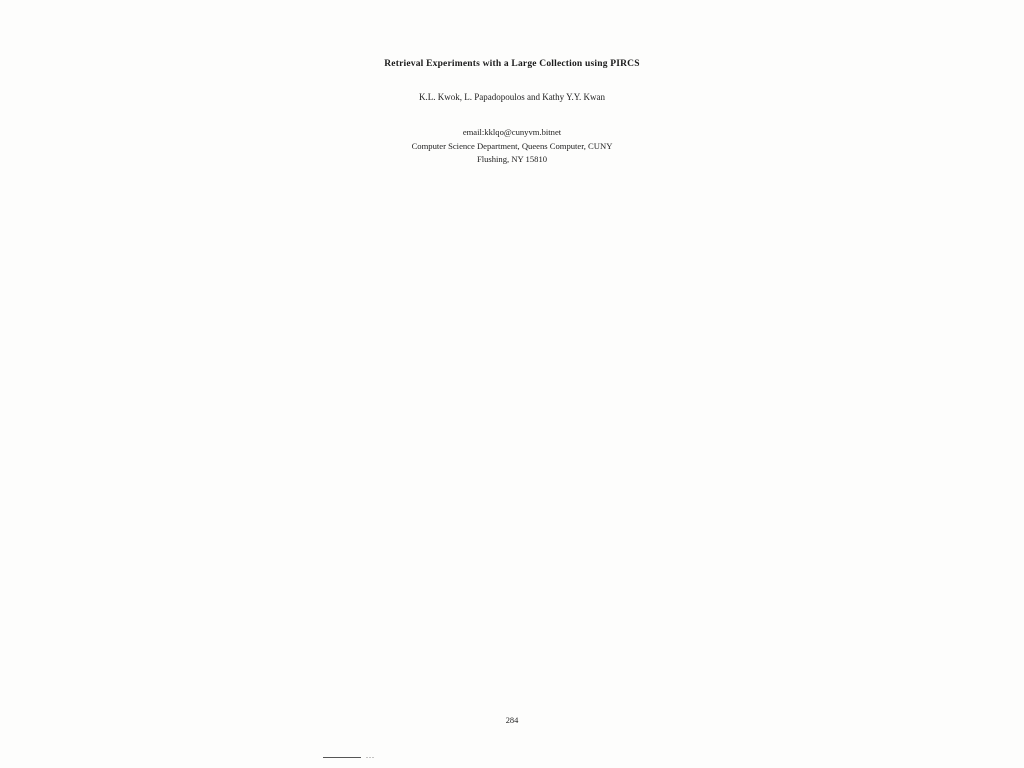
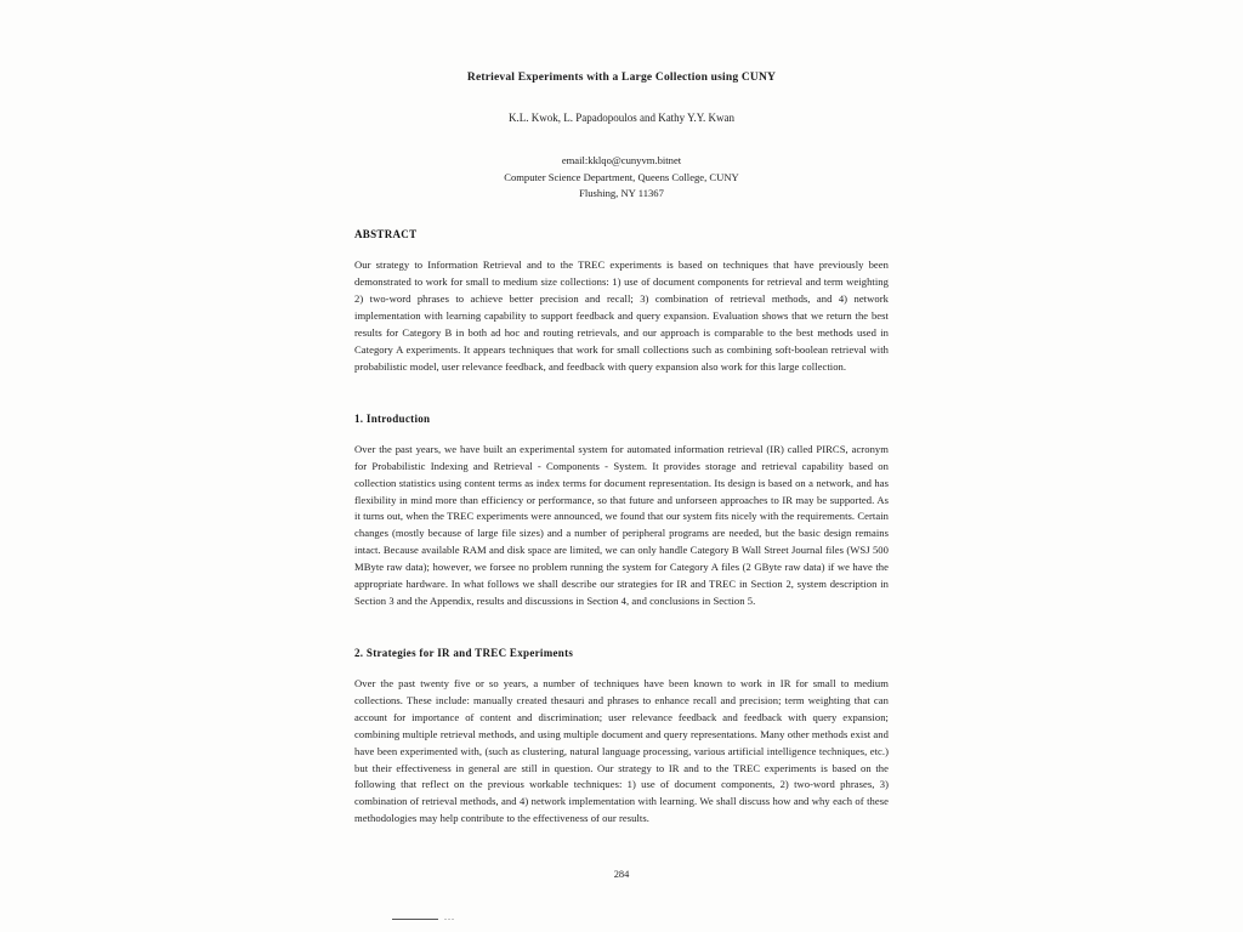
- Retrieval Experiments with a Large Collection using PIRCS
+ Retrieval Experiments with a Large Collection using CUNY
  K.L. Kwok, L. Papadopoulos and Kathy Y.Y. Kwan
  email:kklqo@cunyvm.bitnet
- Computer Science Department, Queens Computer, CUNY
+ Computer Science Department, Queens College, CUNY
- Flushing, NY 15810
+ Flushing, NY 11367
+ ABSTRACT
+ Our strategy to Information Retrieval and to the TREC experiments is based on techniques that have previously been demonstrated to work for small to medium size collections: 1) use of document components for retrieval and term weighting 2) two-word phrases to achieve better precision and recall; 3) combination of retrieval methods, and 4) network implementation with learning capability to support feedback and query expansion. Evaluation shows that we return the best results for Category B in both ad hoc and routing retrievals, and our approach is comparable to the best methods used in Category A experiments. It appears techniques that work for small collections such as combining soft-boolean retrieval with probabilistic model, user relevance feedback, and feedback with query expansion also work for this large collection.
+ 1. Introduction
+ Over the past years, we have built an experimental system for automated information retrieval (IR) called PIRCS, acronym for Probabilistic Indexing and Retrieval - Components - System. It provides storage and retrieval capability based on collection statistics using content terms as index terms for document representation. Its design is based on a network, and has flexibility in mind more than efficiency or performance, so that future and unforseen approaches to IR may be supported. As it turns out, when the TREC experiments were announced, we found that our system fits nicely with the requirements. Certain changes (mostly because of large file sizes) and a number of peripheral programs are needed, but the basic design remains intact. Because available RAM and disk space are limited, we can only handle Category B Wall Street Journal files (WSJ 500 MByte raw data); however, we forsee no problem running the system for Category A files (2 GByte raw data) if we have the appropriate hardware. In what follows we shall describe our strategies for IR and TREC in Section 2, system description in Section 3 and the Appendix, results and discussions in Section 4, and conclusions in Section 5.
+ 2. Strategies for IR and TREC Experiments
+ Over the past twenty five or so years, a number of techniques have been known to work in IR for small to medium collections. These include: manually created thesauri and phrases to enhance recall and precision; term weighting that can account for importance of content and discrimination; user relevance feedback and feedback with query expansion; combining multiple retrieval methods, and using multiple document and query representations. Many other methods exist and have been experimented with, (such as clustering, natural language processing, various artificial intelligence techniques, etc.) but their effectiveness in general are still in question. Our strategy to IR and to the TREC experiments is based on the following that reflect on the previous workable techniques: 1) use of document components, 2) two-word phrases, 3) combination of retrieval methods, and 4) network implementation with learning. We shall discuss how and why each of these methodologies may help contribute to the effectiveness of our results.
  284
  ...
